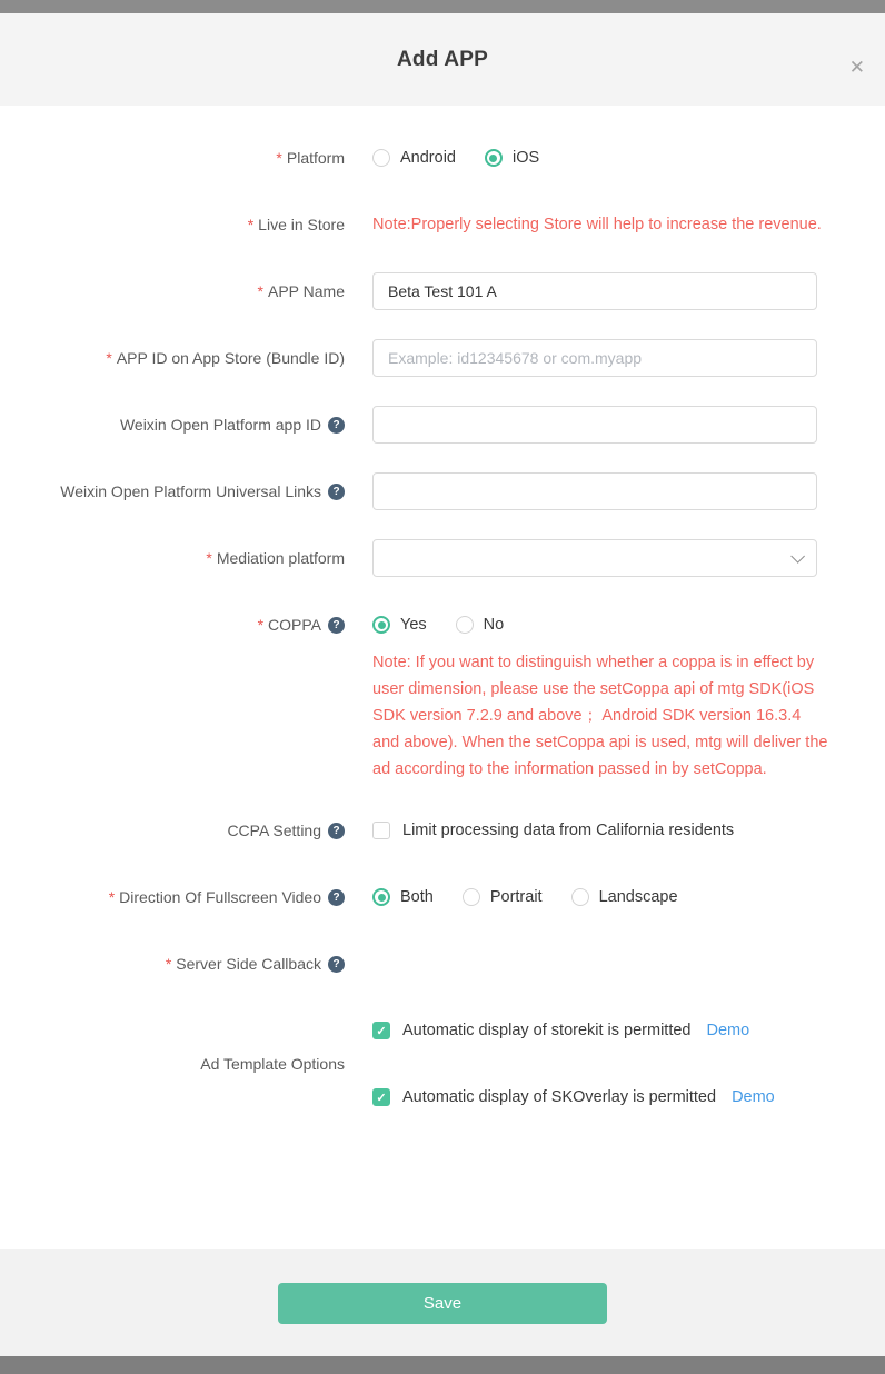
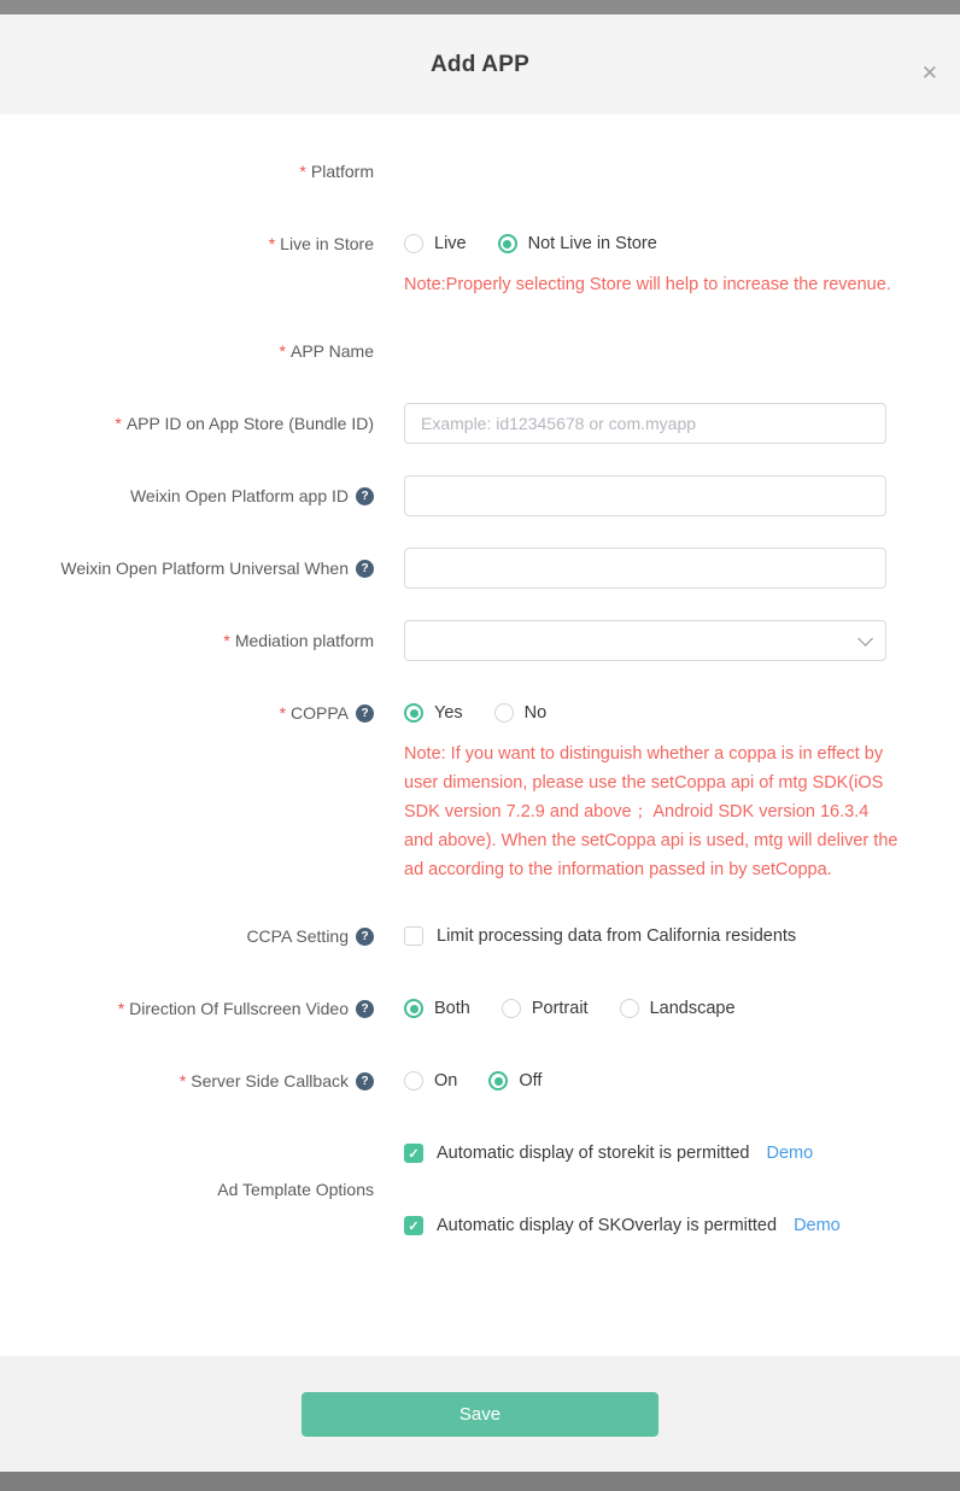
  Add APP
  ✕
  *
  Platform
- Android
- iOS
  *
  Live in Store
+ Live
+ Not Live in Store
  Note:Properly selecting Store will help to increase the revenue.
  *
  APP Name
- Beta Test 101 A
  *
  APP ID on App Store (Bundle ID)
  Example: id12345678 or com.myapp
  Weixin Open Platform app ID
  ?
- Weixin Open Platform Universal Links
+ Weixin Open Platform Universal When
  ?
  *
  Mediation platform
  *
  COPPA
  ?
  Yes
  No
  Note: If you want to distinguish whether a coppa is in effect by user dimension, please use the setCoppa api of mtg SDK(iOS SDK version 7.2.9 and above； Android SDK version 16.3.4 and above). When the setCoppa api is used, mtg will deliver the ad according to the information passed in by setCoppa.
  CCPA Setting
  ?
  Limit processing data from California residents
  *
  Direction Of Fullscreen Video
  ?
  Both
  Portrait
  Landscape
  *
  Server Side Callback
  ?
+ On
+ Off
  Ad Template Options
  ✓
  Automatic display of storekit is permitted
  Demo
  ✓
  Automatic display of SKOverlay is permitted
  Demo
  Save
